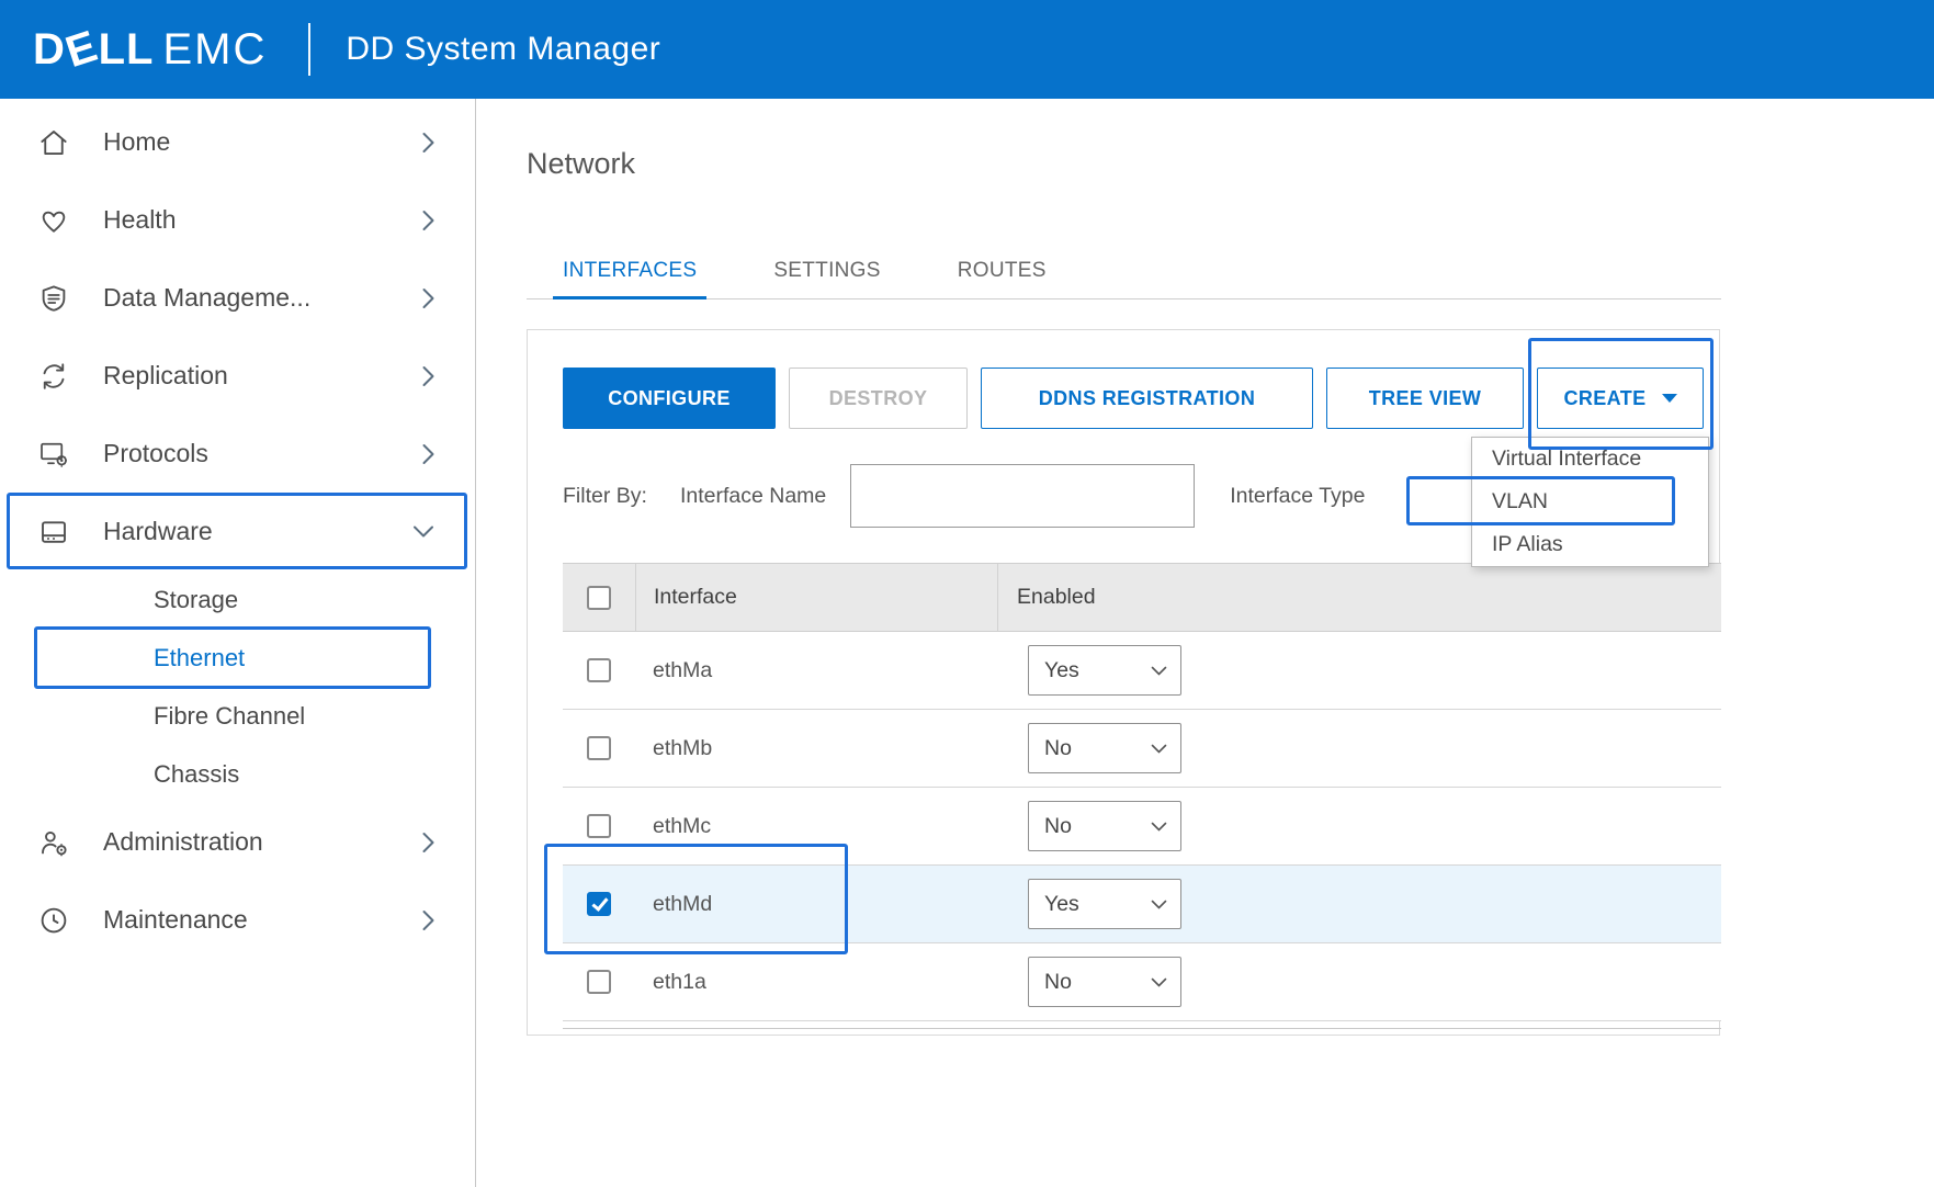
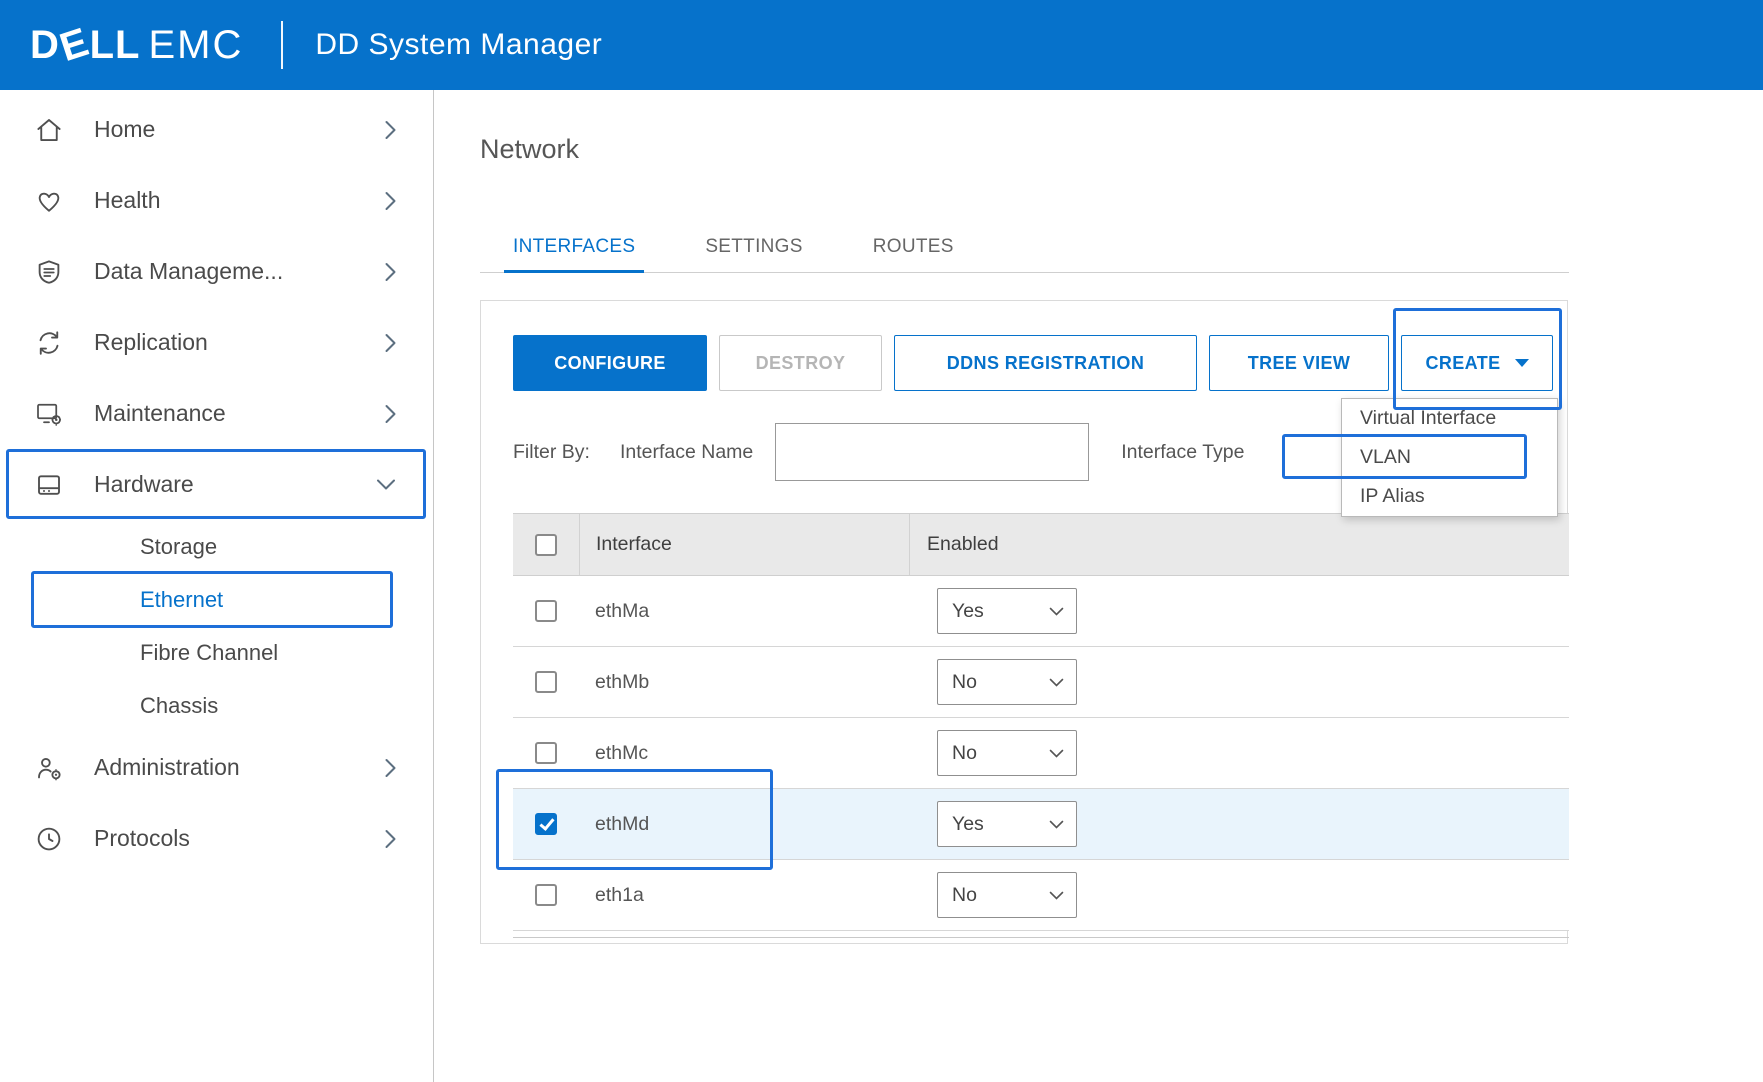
  D
  LL
  EMC
  DD System Manager
  Home
  Health
  Data Manageme...
  Replication
- Protocols
+ Maintenance
  Hardware
  Storage
  Ethernet
  Fibre Channel
  Chassis
  Administration
- Maintenance
+ Protocols
  Network
  INTERFACES
  SETTINGS
  ROUTES
  CONFIGURE
  DESTROY
  DDNS REGISTRATION
  TREE VIEW
  CREATE
  Filter By:
  Interface Name
  Interface Type
  Interface
  Enabled
  ethMa
  Yes
  ethMb
  No
  ethMc
  No
  ethMd
  Yes
  eth1a
  No
  Virtual Interface
  VLAN
  IP Alias
